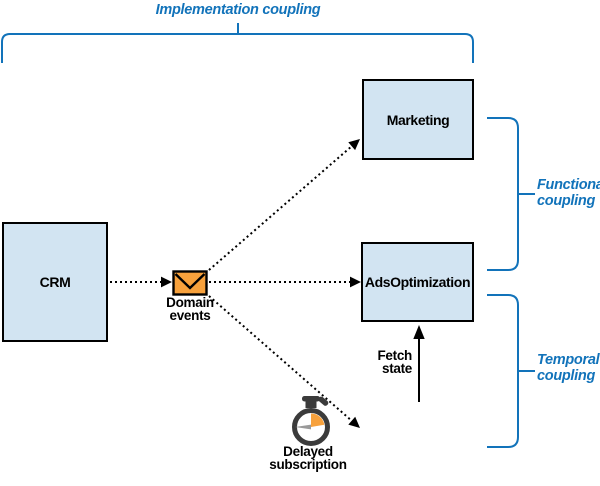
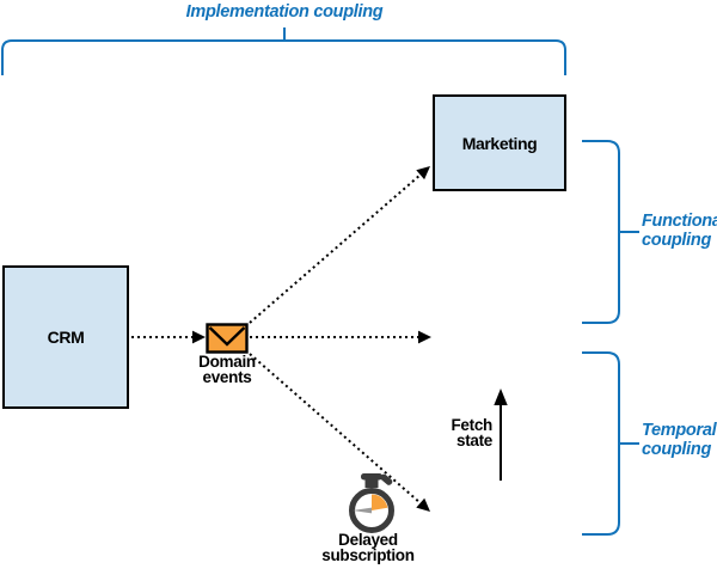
  CRM
  Marketing
- AdsOptimization
  Implementation coupling
  Function coupling
  Temporal coupling
  Domain events
  Fetch state
  Delayed subscription
